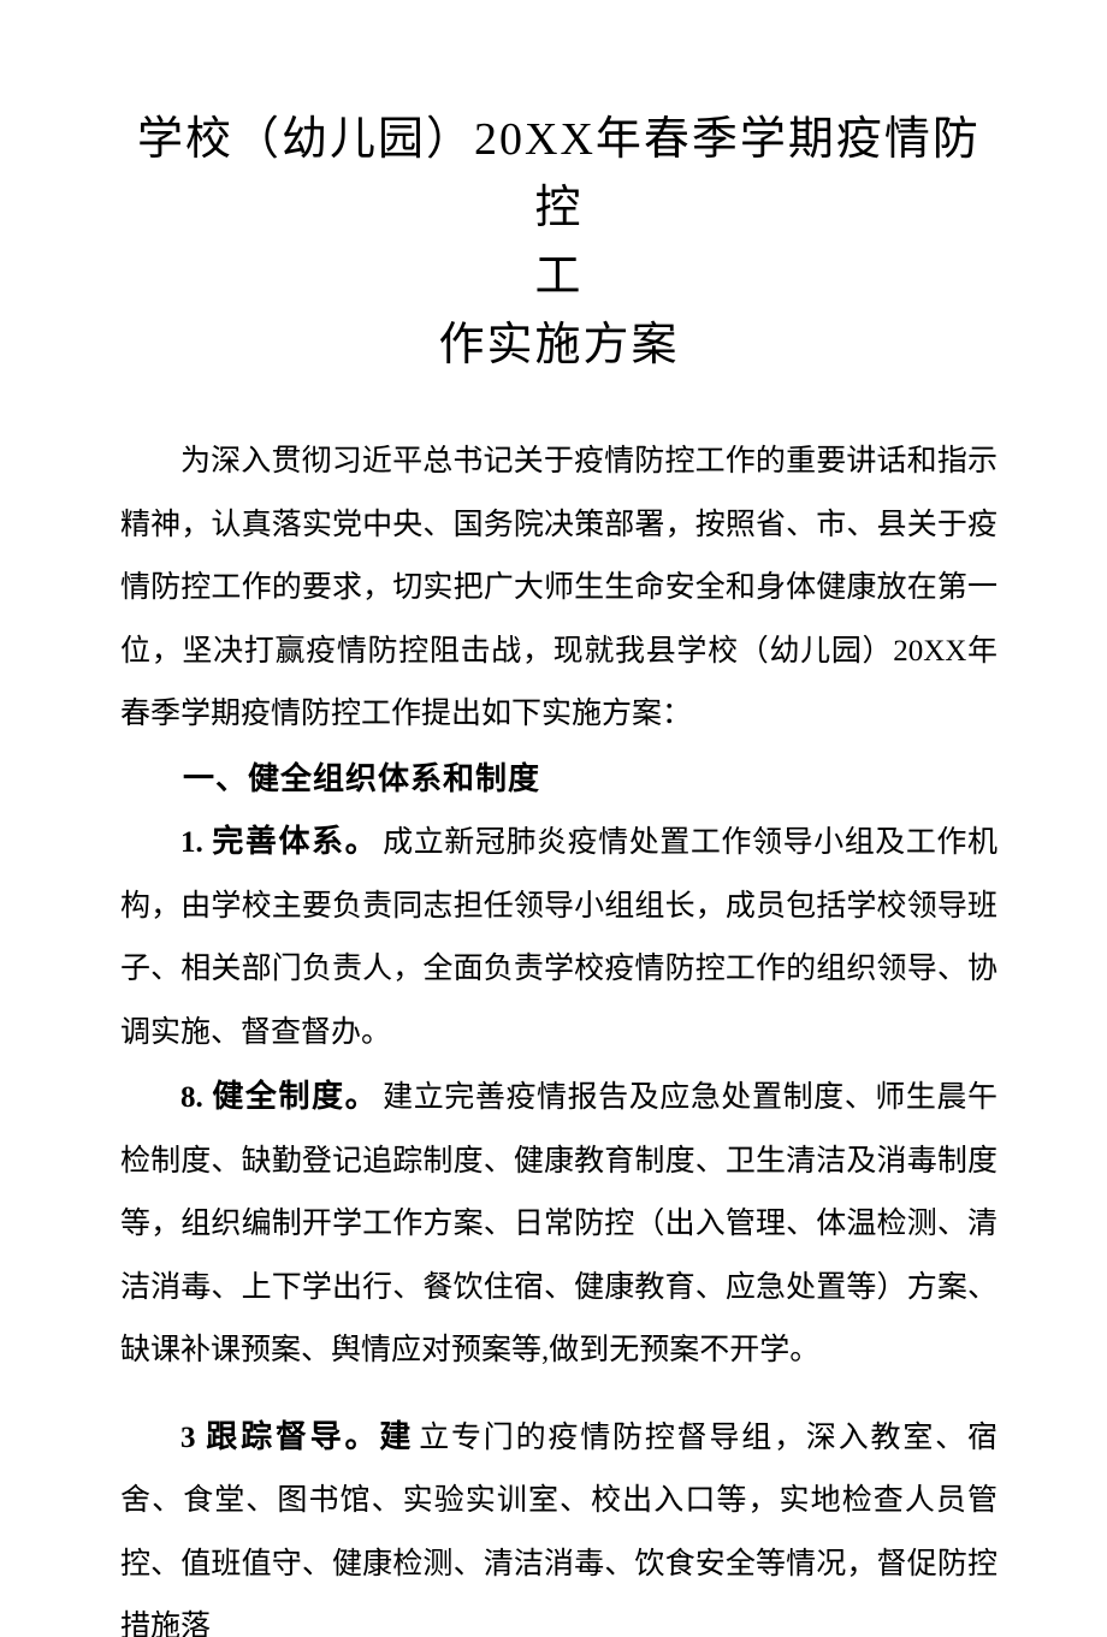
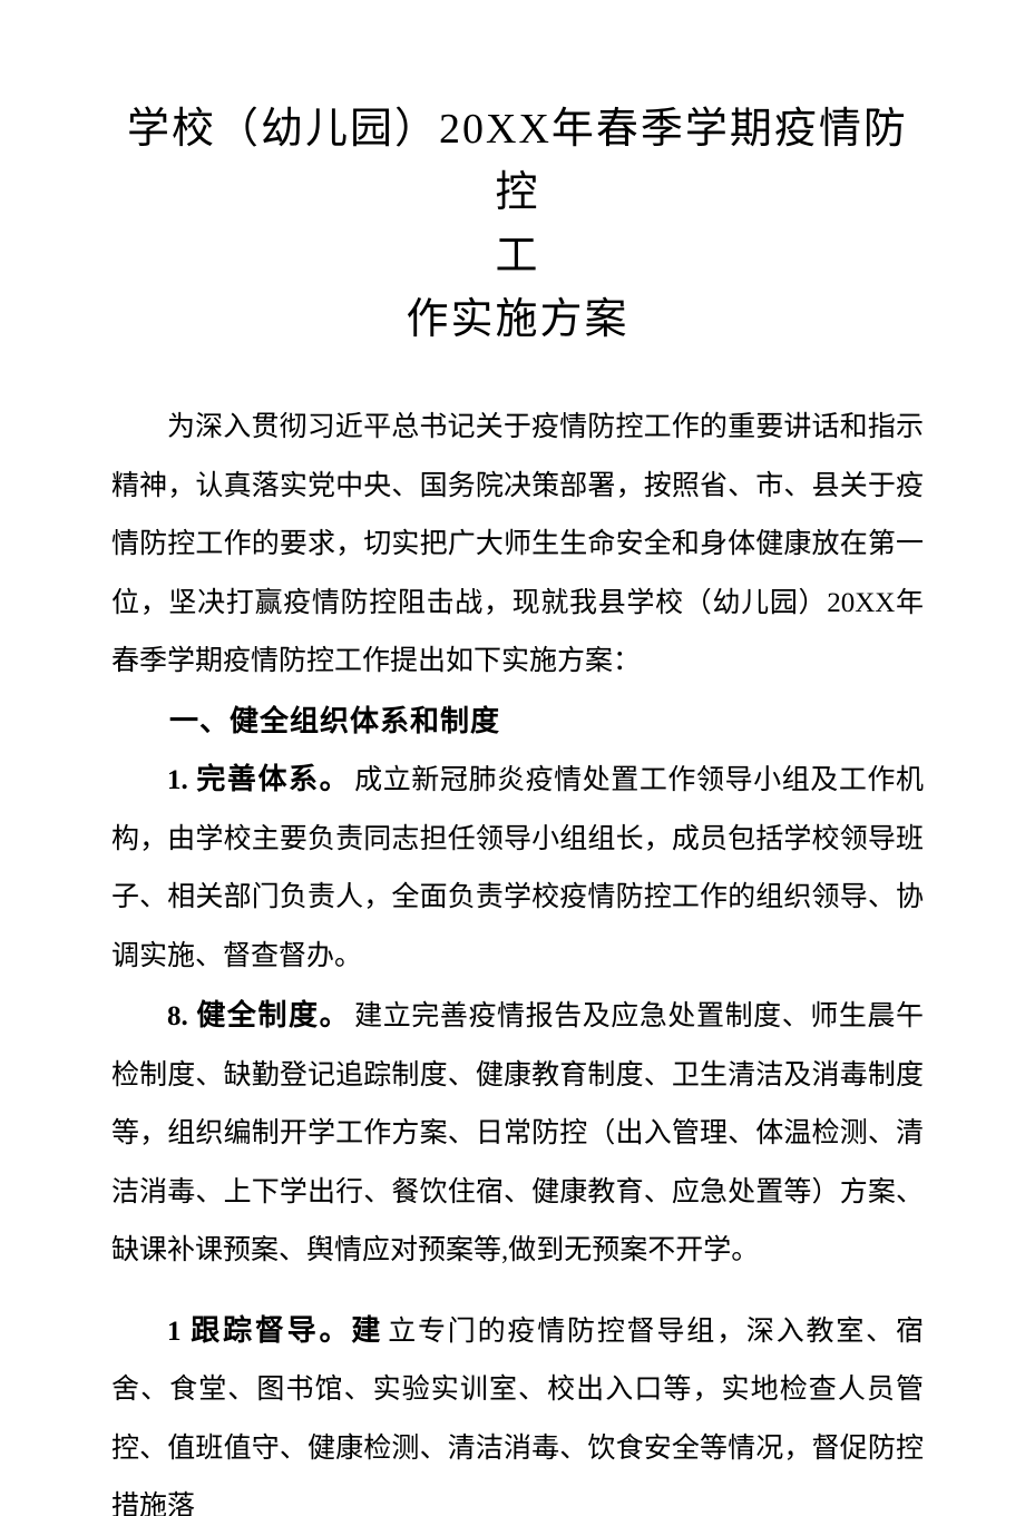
  学校（幼儿园）20XX年春季学期疫情防控
  工
  作实施方案
  为深入贯彻习近平总书记关于疫情防控工作的重要讲话和指示精神，认真落实党中央、国务院决策部署，按照省、市、县关于疫情防控工作的要求，切实把广大师生生命安全和身体健康放在第一位，坚决打赢疫情防控阻击战，现就我县学校（幼儿园）20XX年春季学期疫情防控工作提出如下实施方案：
  一、健全组织体系和制度
  1. 完善体系。 成立新冠肺炎疫情处置工作领导小组及工作机构，由学校主要负责同志担任领导小组组长，成员包括学校领导班子、相关部门负责人，全面负责学校疫情防控工作的组织领导、协调实施、督查督办。
  8. 健全制度。 建立完善疫情报告及应急处置制度、师生晨午检制度、缺勤登记追踪制度、健康教育制度、卫生清洁及消毒制度等，组织编制开学工作方案、日常防控（出入管理、体温检测、清洁消毒、上下学出行、餐饮住宿、健康教育、应急处置等）方案、缺课补课预案、舆情应对预案等,做到无预案不开学。
- 3 跟踪督导。建 立专门的疫情防控督导组，深入教室、宿舍、食堂、图书馆、实验实训室、校出入口等，实地检查人员管控、值班值守、健康检测、清洁消毒、饮食安全等情况，督促防控措施落
+ 1 跟踪督导。建 立专门的疫情防控督导组，深入教室、宿舍、食堂、图书馆、实验实训室、校出入口等，实地检查人员管控、值班值守、健康检测、清洁消毒、饮食安全等情况，督促防控措施落
